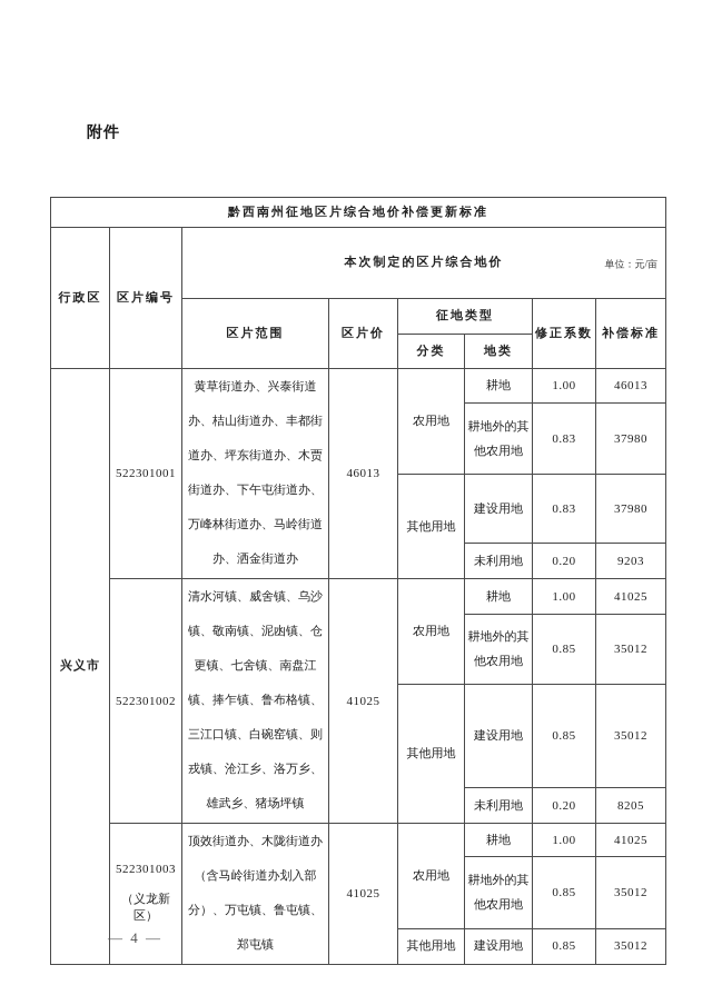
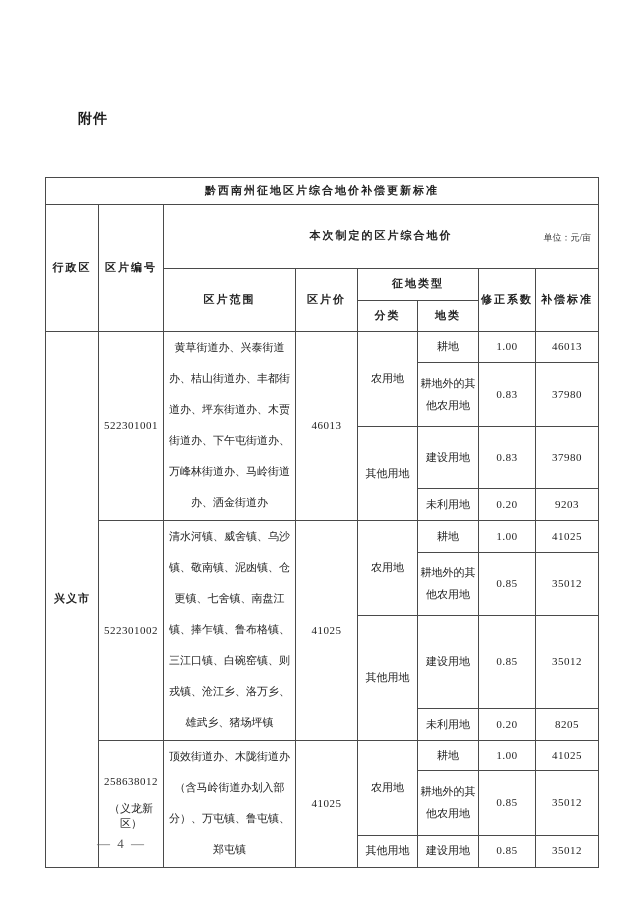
  附件
  黔西南州征地区片综合地价补偿更新标准
  行政区	区片编号	本次制定的区片综合地价 单位：元/亩
  区片范围	区片价	征地类型	修正系数	补偿标准
  分类	地类
  兴义市	522301001	黄草街道办、兴泰街道办、桔山街道办、丰都街道办、坪东街道办、木贾街道办、下午屯街道办、万峰林街道办、马岭街道办、洒金街道办	46013	农用地	耕地	1.00	46013
  耕地外的其他农用地	0.83	37980
  其他用地	建设用地	0.83	37980
  未利用地	0.20	9203
  522301002	清水河镇、威舍镇、乌沙镇、敬南镇、泥凼镇、仓更镇、七舍镇、南盘江镇、捧乍镇、鲁布格镇、三江口镇、白碗窑镇、则戎镇、沧江乡、洛万乡、雄武乡、猪场坪镇	41025	农用地	耕地	1.00	41025
  耕地外的其他农用地	0.85	35012
  其他用地	建设用地	0.85	35012
  未利用地	0.20	8205
- 522301003 （义龙新区）	顶效街道办、木陇街道办（含马岭街道办划入部分）、万屯镇、鲁屯镇、郑屯镇	41025	农用地	耕地	1.00	41025
+ 258638012 （义龙新区）	顶效街道办、木陇街道办（含马岭街道办划入部分）、万屯镇、鲁屯镇、郑屯镇	41025	农用地	耕地	1.00	41025
  耕地外的其他农用地	0.85	35012
  其他用地	建设用地	0.85	35012
  — 4 —
